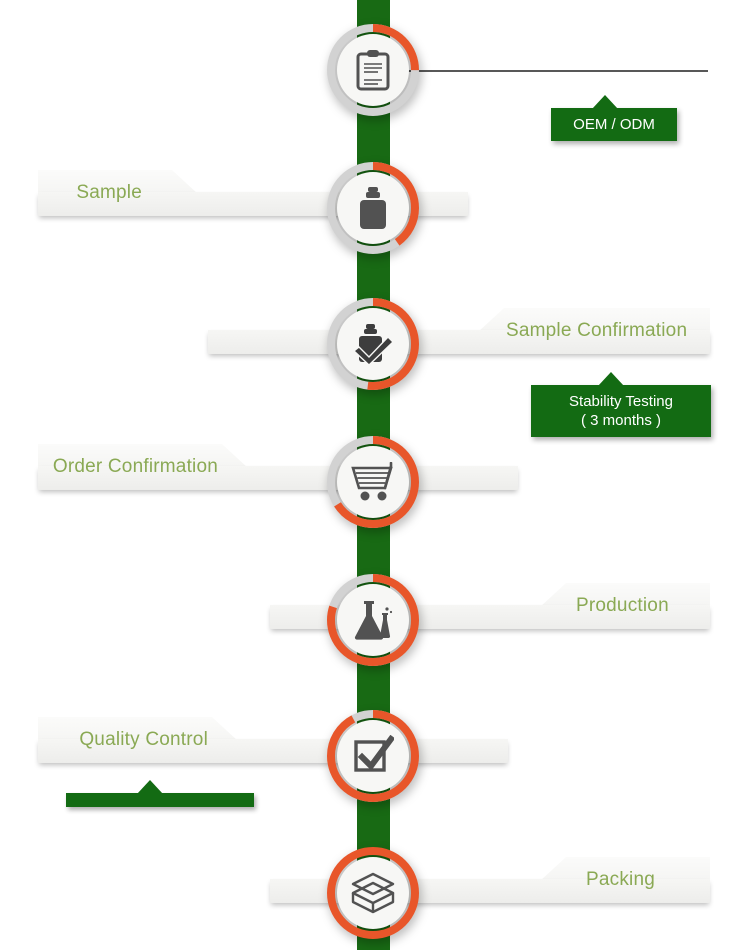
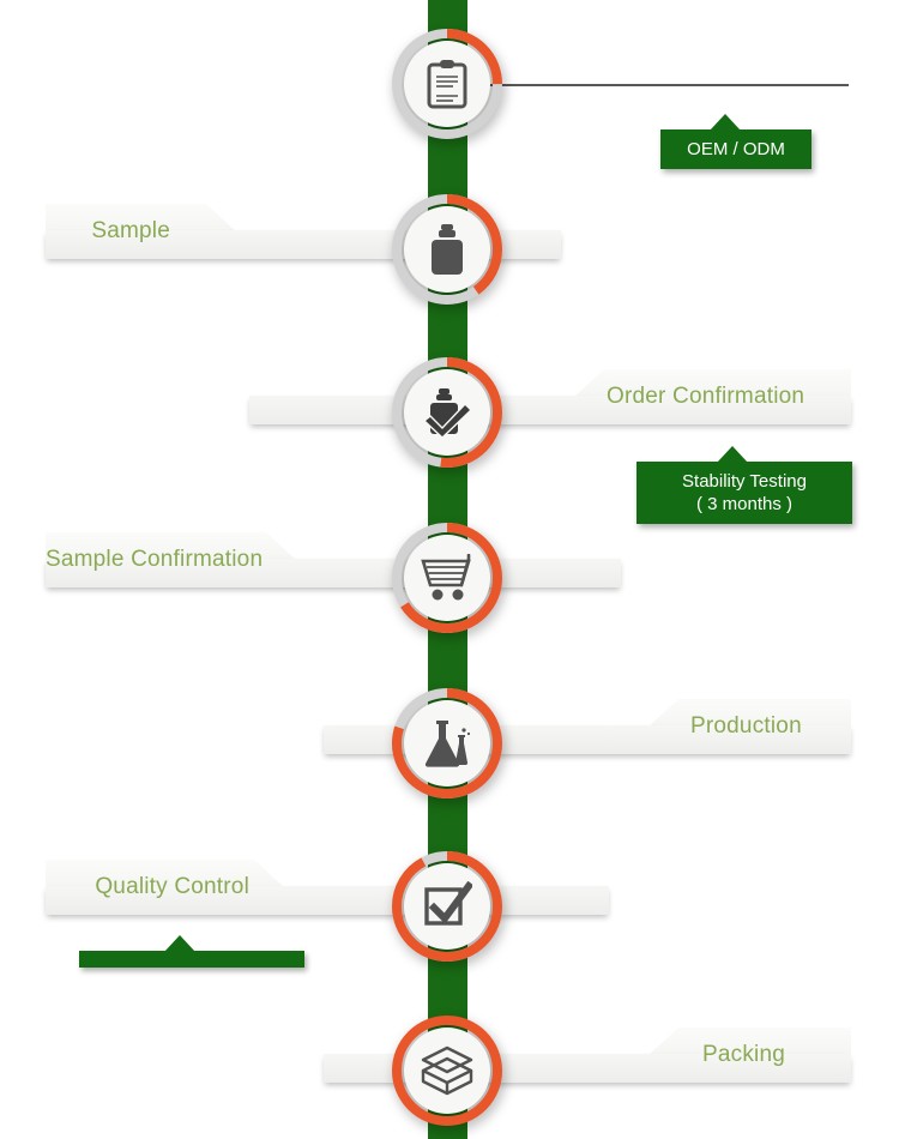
  OEM / ODM
  Sample
- Sample Confirmation
+ Order Confirmation
  Stability Testing
  ( 3 months )
- Order Confirmation
+ Sample Confirmation
  Production
  Quality Control
  Packing
